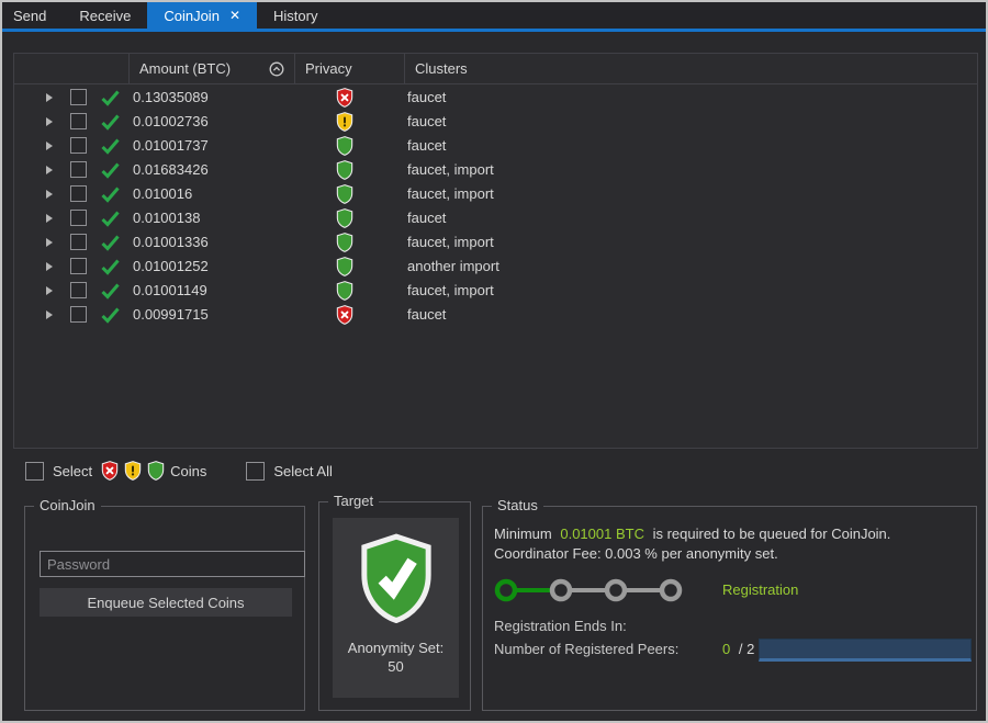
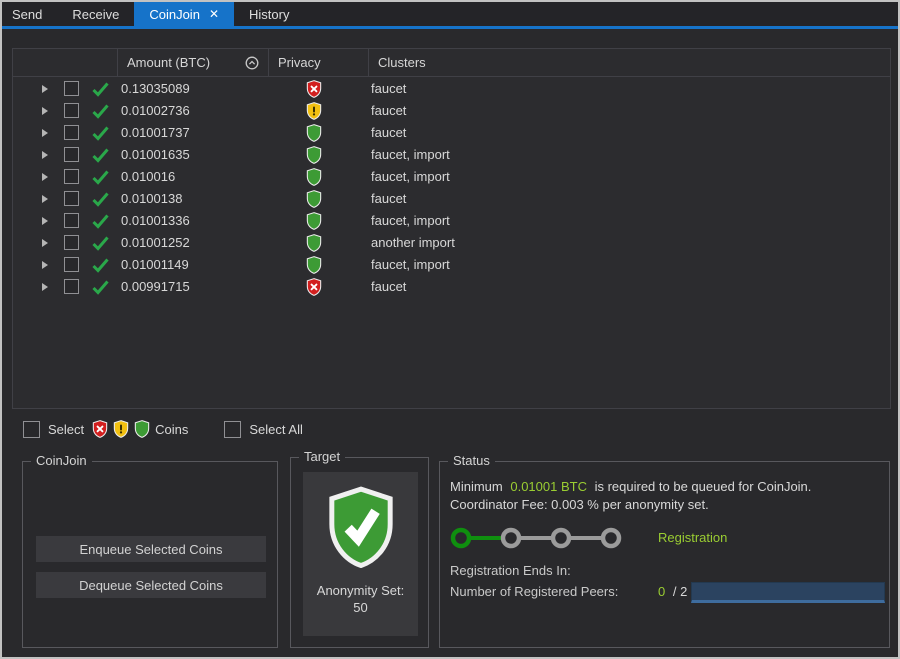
  Send
  Receive
  CoinJoin
  ✕
  History
  Amount (BTC)
  Privacy
  Clusters
  0.13035089
  faucet
  0.01002736
  faucet
  0.01001737
  faucet
- 0.01683426
+ 0.01001635
  faucet, import
  0.010016
  faucet, import
  0.0100138
  faucet
  0.01001336
  faucet, import
  0.01001252
  another import
  0.01001149
  faucet, import
  0.00991715
  faucet
  Select
  Coins
  Select All
  CoinJoin
- Password
  Enqueue Selected Coins
+ Dequeue Selected Coins
  Target
  Anonymity Set:
  50
  Status
  Minimum 0.01001 BTC is required to be queued for CoinJoin.
  Coordinator Fee: 0.003 % per anonymity set.
  Registration
  Registration Ends In:
  Number of Registered Peers:
  0 / 2
